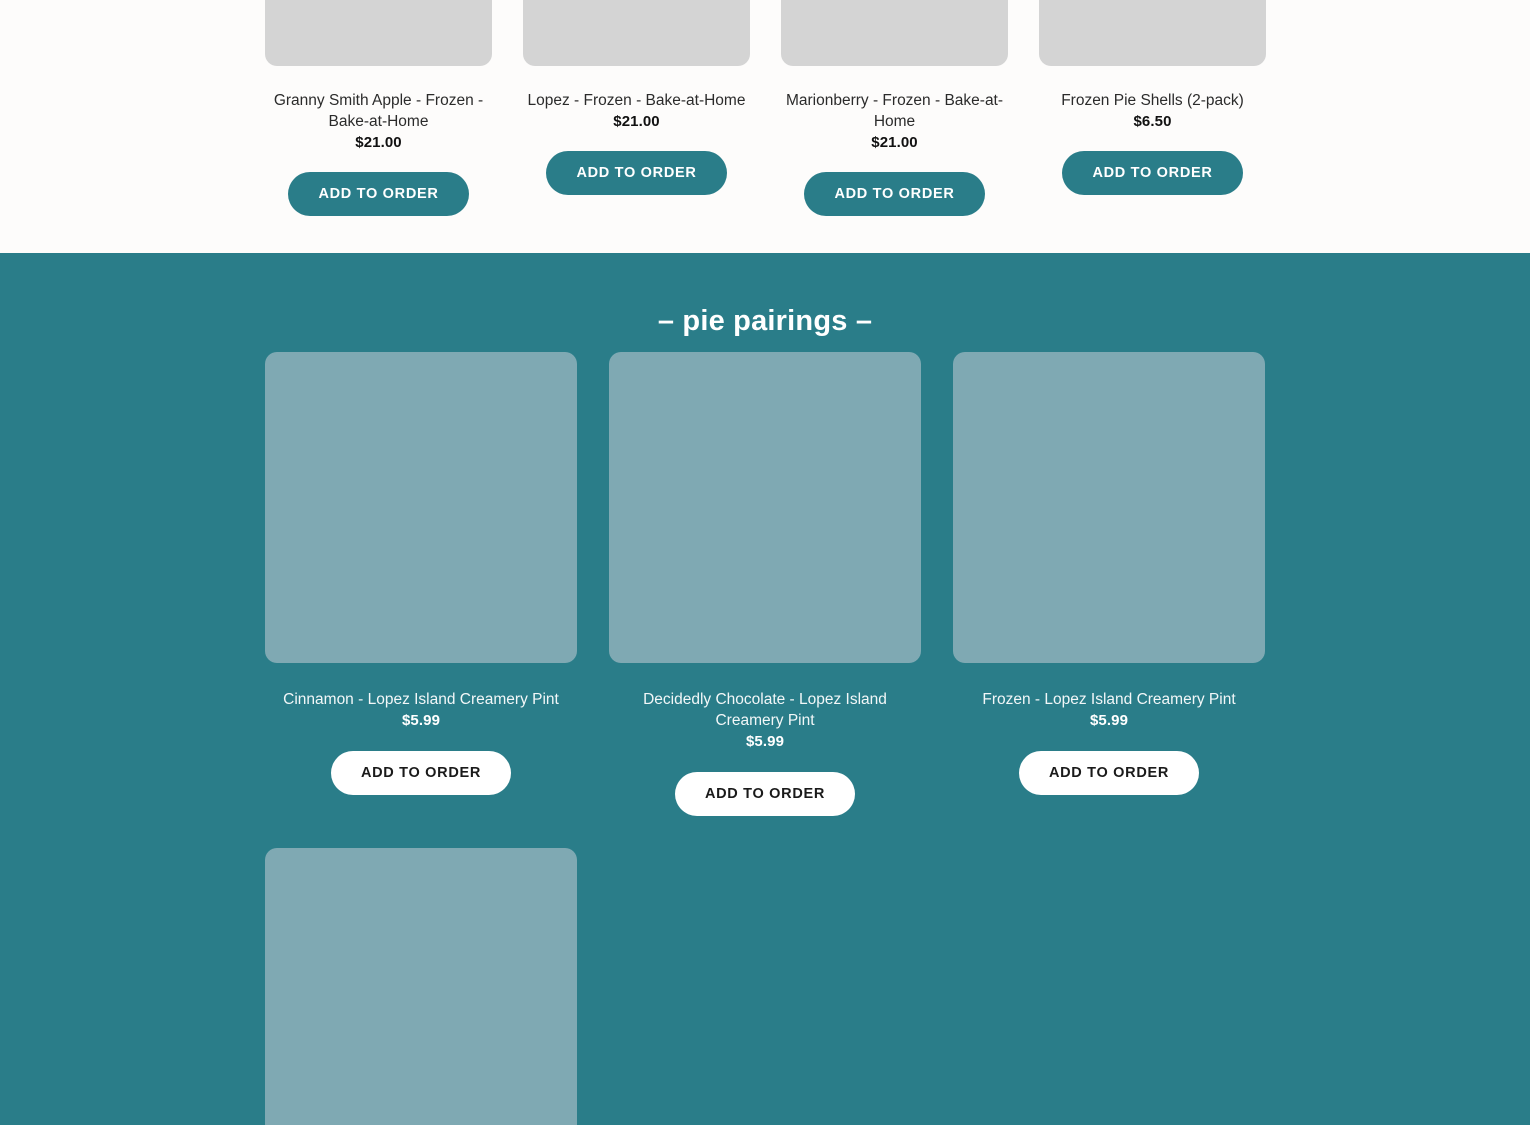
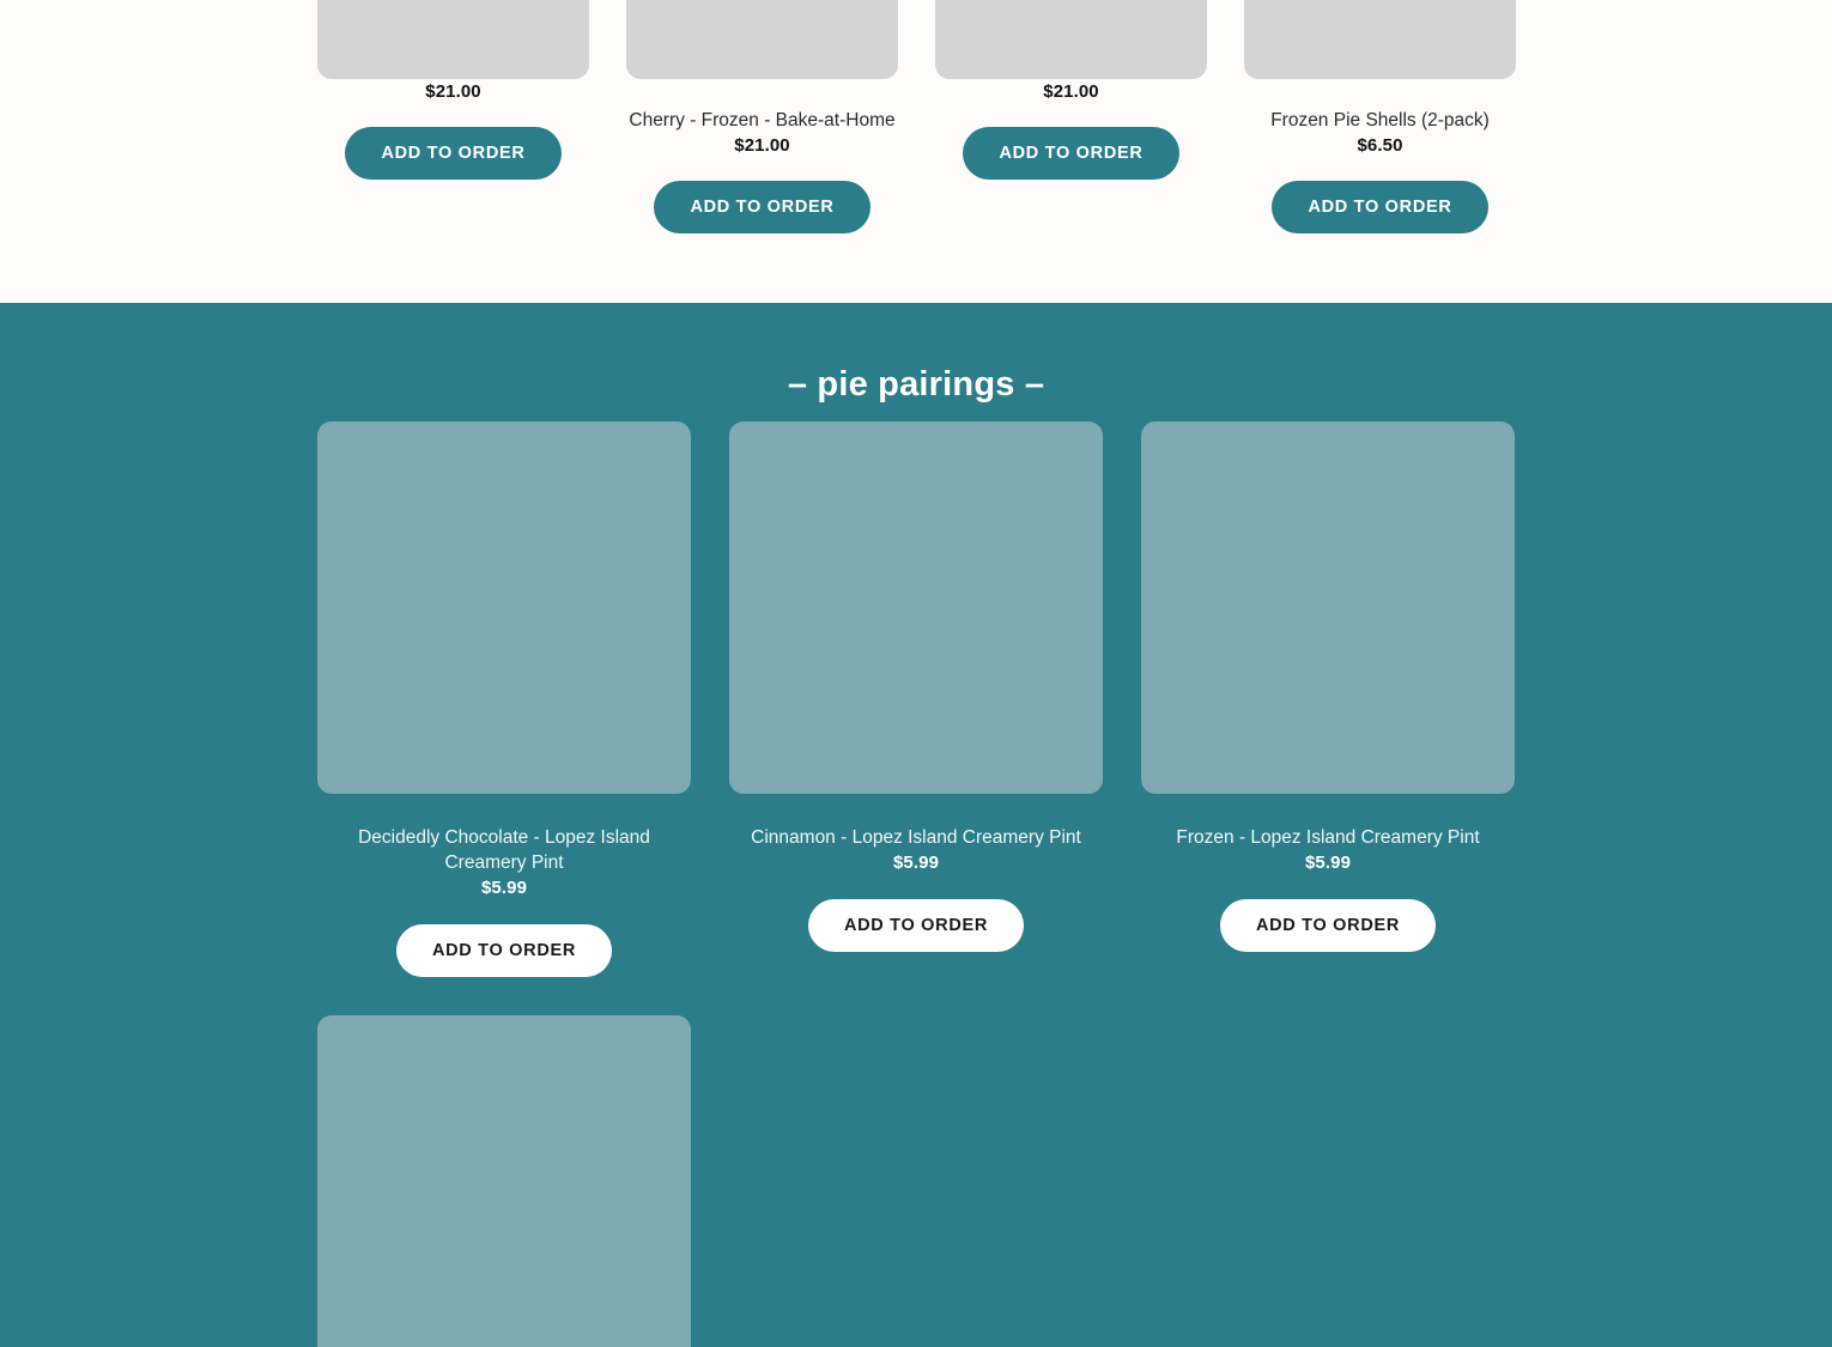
- Granny Smith Apple - Frozen - Bake-at-Home
  $21.00
  ADD TO ORDER
- Lopez - Frozen - Bake-at-Home
+ Cherry - Frozen - Bake-at-Home
  $21.00
  ADD TO ORDER
- Marionberry - Frozen - Bake-at-Home
  $21.00
  ADD TO ORDER
  Frozen Pie Shells (2-pack)
  $6.50
  ADD TO ORDER
  – pie pairings –
- Cinnamon - Lopez Island Creamery Pint
+ Decidedly Chocolate - Lopez Island Creamery Pint
  $5.99
  ADD TO ORDER
- Decidedly Chocolate - Lopez Island Creamery Pint
+ Cinnamon - Lopez Island Creamery Pint
  $5.99
  ADD TO ORDER
  Frozen - Lopez Island Creamery Pint
  $5.99
  ADD TO ORDER
